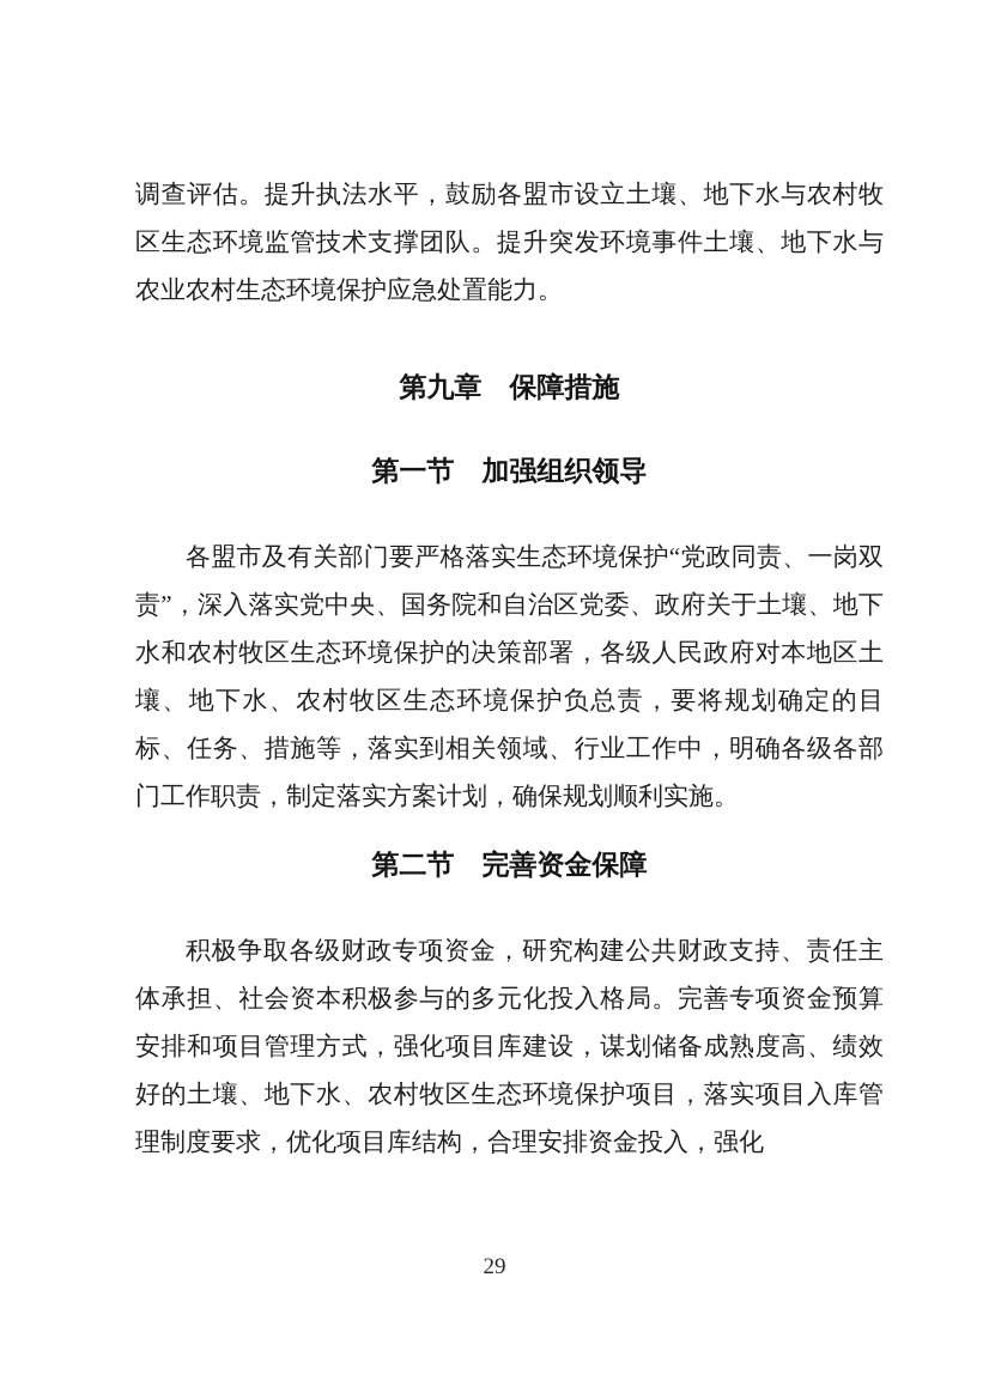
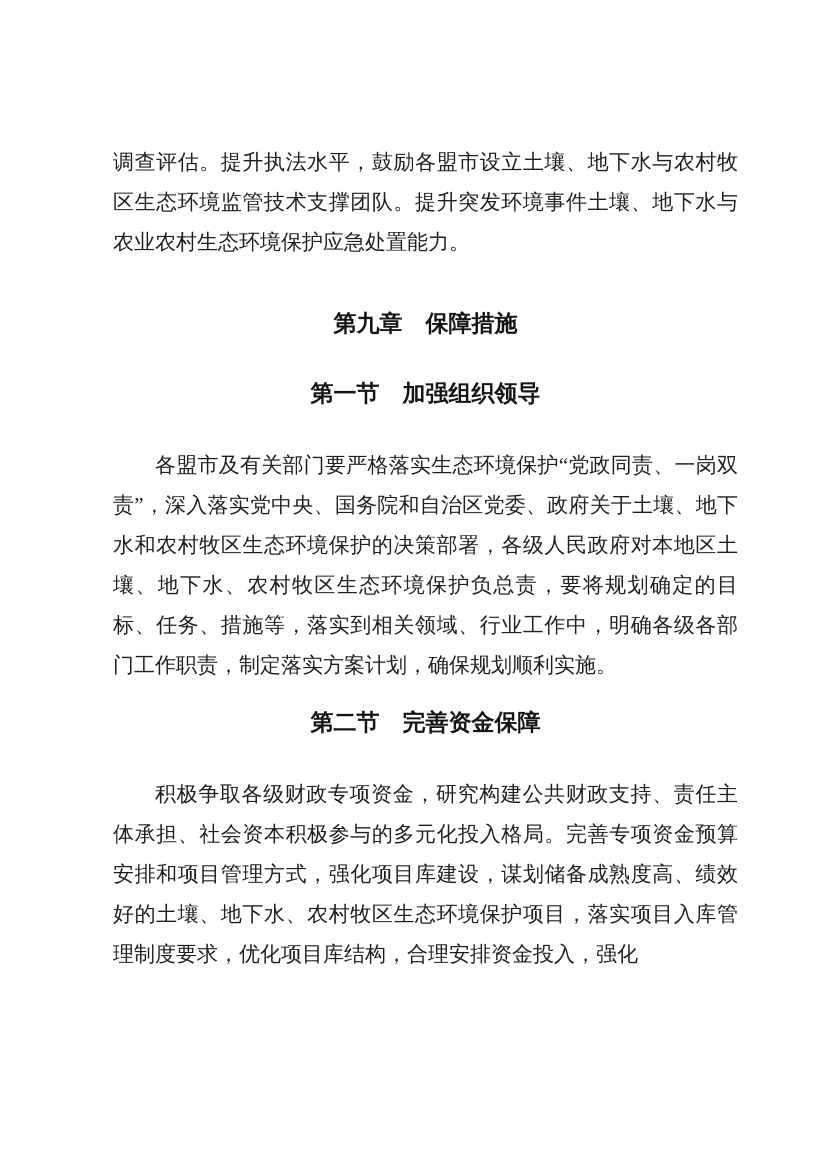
  调查评估。提升执法水平，鼓励各盟市设立土壤、地下水与农村牧区生态环境监管技术支撑团队。提升突发环境事件土壤、地下水与农业农村生态环境保护应急处置能力。
  第九章 保障措施
  第一节 加强组织领导
  各盟市及有关部门要严格落实生态环境保护“党政同责、一岗双责”，深入落实党中央、国务院和自治区党委、政府关于土壤、地下水和农村牧区生态环境保护的决策部署，各级人民政府对本地区土壤、地下水、农村牧区生态环境保护负总责，要将规划确定的目标、任务、措施等，落实到相关领域、行业工作中，明确各级各部门工作职责，制定落实方案计划，确保规划顺利实施。
  第二节 完善资金保障
  积极争取各级财政专项资金，研究构建公共财政支持、责任主体承担、社会资本积极参与的多元化投入格局。完善专项资金预算安排和项目管理方式，强化项目库建设，谋划储备成熟度高、绩效好的土壤、地下水、农村牧区生态环境保护项目，落实项目入库管理制度要求，优化项目库结构，合理安排资金投入，强化
- 29
